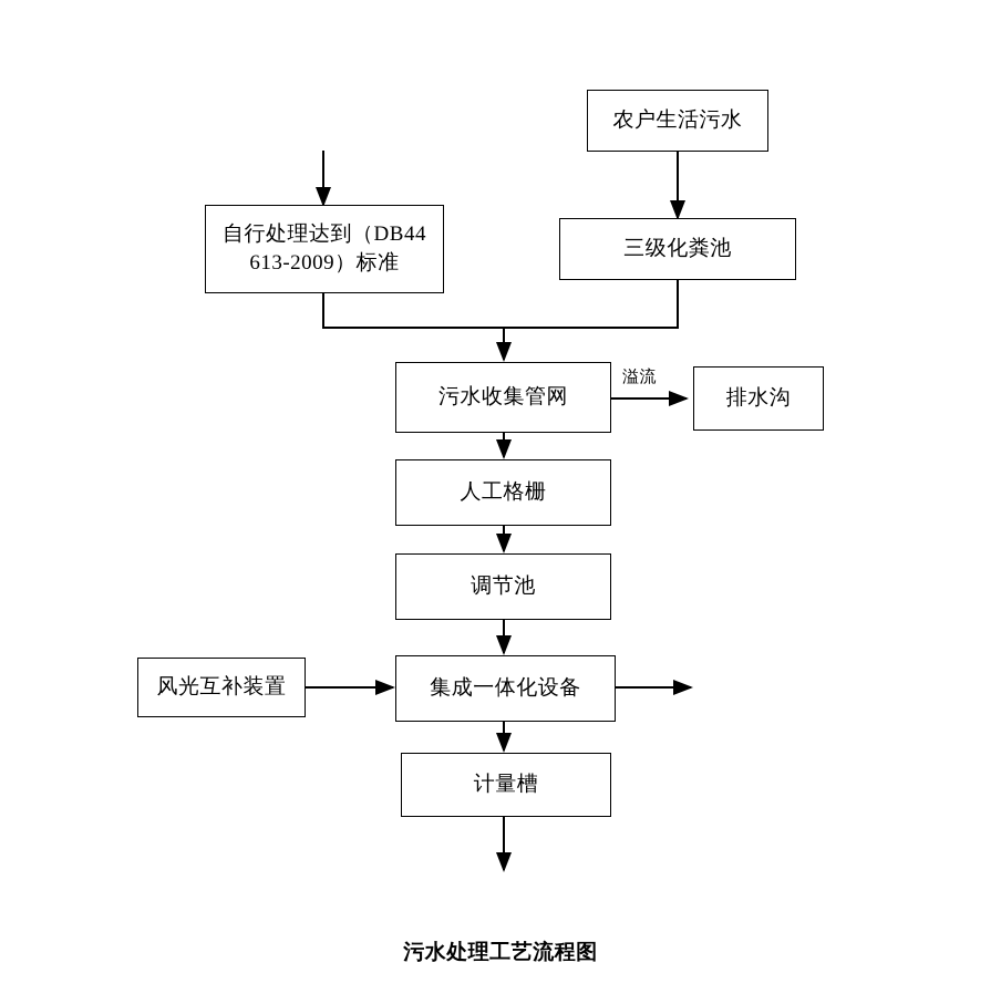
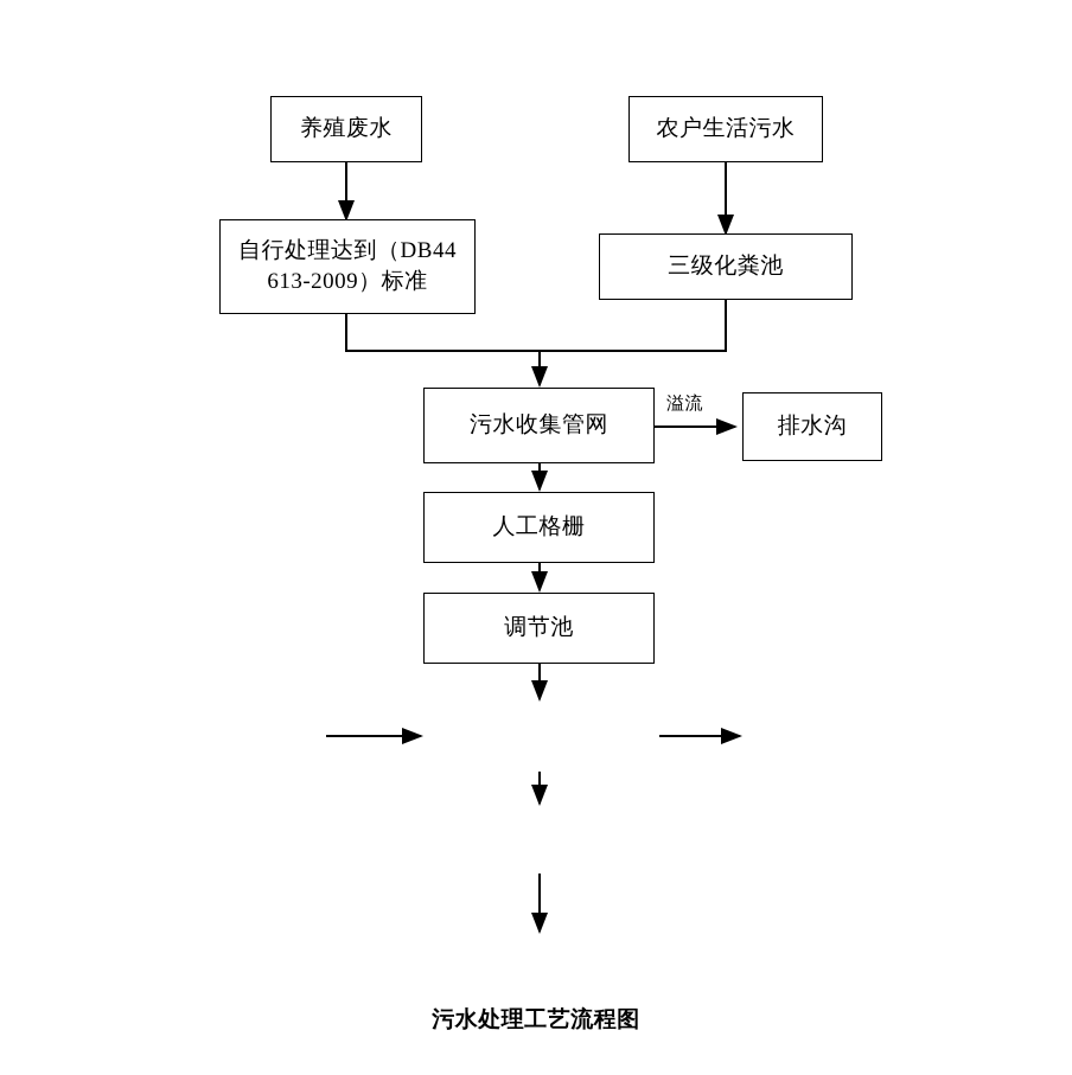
+ 养殖废水
  农户生活污水
  自行处理达到（DB44
  613-2009）标准
  三级化粪池
  污水收集管网
  溢流
  排水沟
  人工格栅
  调节池
- 风光互补装置
- 集成一体化设备
- 计量槽
  污水处理工艺流程图
